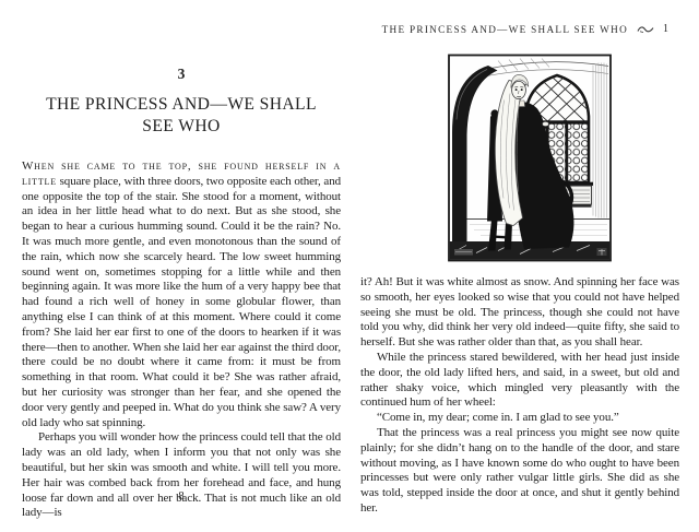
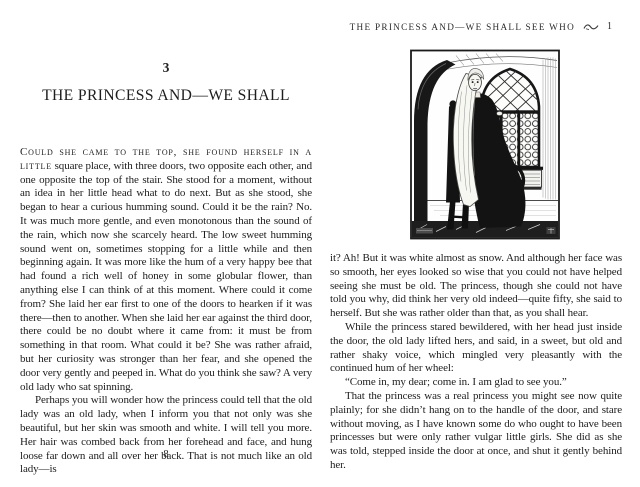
  3
  THE PRINCESS AND—WE SHALL
- SEE WHO
- When she came to the top, she found herself in a little square place, with three doors, two opposite each other, and one opposite the top of the stair. She stood for a moment, without an idea in her little head what to do next. But as she stood, she began to hear a curious humming sound. Could it be the rain? No. It was much more gentle, and even monotonous than the sound of the rain, which now she scarcely heard. The low sweet humming sound went on, sometimes stopping for a little while and then beginning again. It was more like the hum of a very happy bee that had found a rich well of honey in some globular flower, than anything else I can think of at this moment. Where could it come from? She laid her ear first to one of the doors to hearken if it was there—then to another. When she laid her ear against the third door, there could be no doubt where it came from: it must be from something in that room. What could it be? She was rather afraid, but her curiosity was stronger than her fear, and she opened the door very gently and peeped in. What do you think she saw? A very old lady who sat spinning.
+ Could she came to the top, she found herself in a little square place, with three doors, two opposite each other, and one opposite the top of the stair. She stood for a moment, without an idea in her little head what to do next. But as she stood, she began to hear a curious humming sound. Could it be the rain? No. It was much more gentle, and even monotonous than the sound of the rain, which now she scarcely heard. The low sweet humming sound went on, sometimes stopping for a little while and then beginning again. It was more like the hum of a very happy bee that had found a rich well of honey in some globular flower, than anything else I can think of at this moment. Where could it come from? She laid her ear first to one of the doors to hearken if it was there—then to another. When she laid her ear against the third door, there could be no doubt where it came from: it must be from something in that room. What could it be? She was rather afraid, but her curiosity was stronger than her fear, and she opened the door very gently and peeped in. What do you think she saw? A very old lady who sat spinning.
  Perhaps you will wonder how the princess could tell that the old lady was an old lady, when I inform you that not only was she beautiful, but her skin was smooth and white. I will tell you more. Her hair was combed back from her forehead and face, and hung loose far down and all over her back. That is not much like an old lady—is
  8
  THE PRINCESS AND—WE SHALL SEE WHO
  1
- it? Ah! But it was white almost as snow. And spinning her face was so smooth, her eyes looked so wise that you could not have helped seeing she must be old. The princess, though she could not have told you why, did think her very old indeed—quite fifty, she said to herself. But she was rather older than that, as you shall hear.
+ it? Ah! But it was white almost as snow. And although her face was so smooth, her eyes looked so wise that you could not have helped seeing she must be old. The princess, though she could not have told you why, did think her very old indeed—quite fifty, she said to herself. But she was rather older than that, as you shall hear.
  While the princess stared bewildered, with her head just inside the door, the old lady lifted hers, and said, in a sweet, but old and rather shaky voice, which mingled very pleasantly with the continued hum of her wheel:
  “Come in, my dear; come in. I am glad to see you.”
  That the princess was a real princess you might see now quite plainly; for she didn’t hang on to the handle of the door, and stare without moving, as I have known some do who ought to have been princesses but were only rather vulgar little girls. She did as she was told, stepped inside the door at once, and shut it gently behind her.
